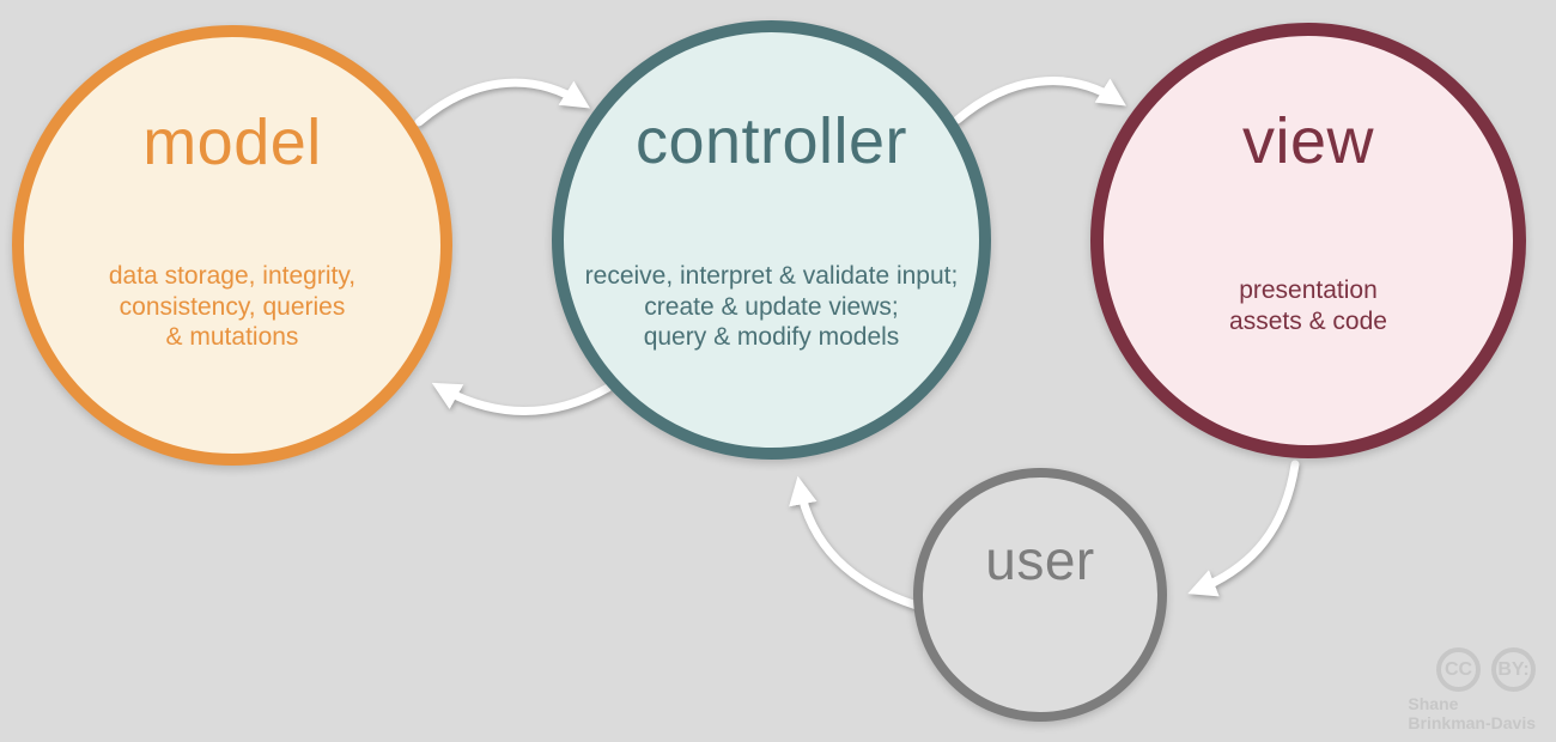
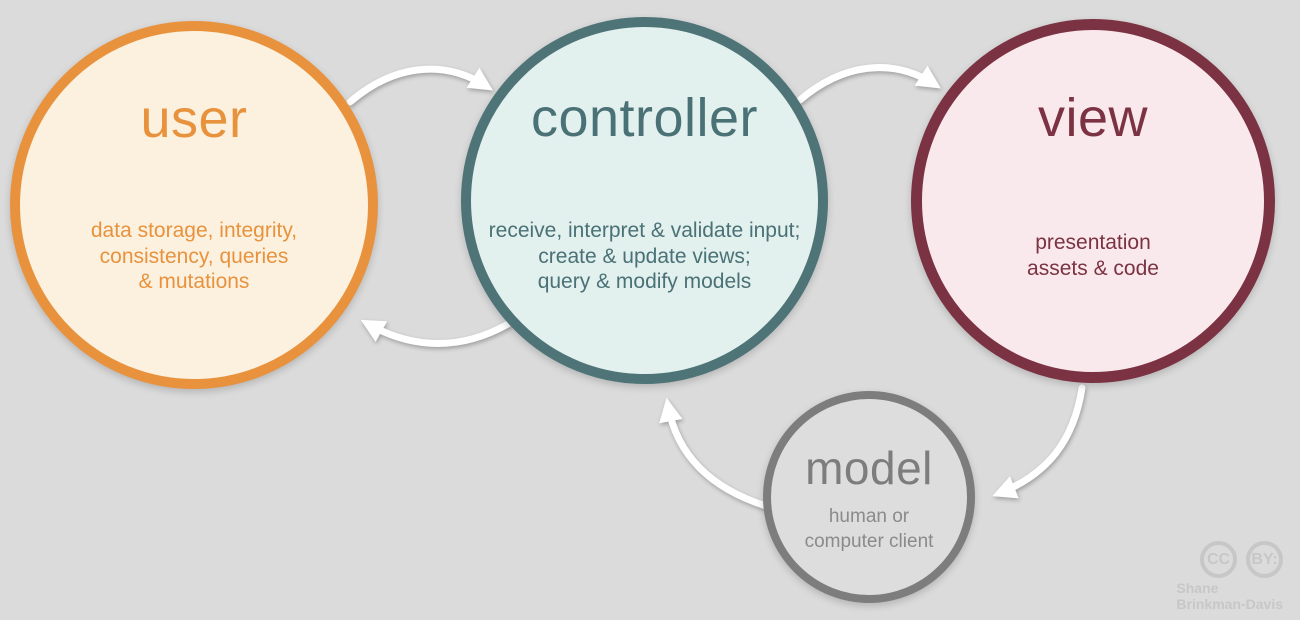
- model
+ user
  data storage, integrity,
  consistency, queries
  & mutations
  controller
  receive, interpret & validate input;
  create & update views;
  query & modify models
  view
  presentation
  assets & code
- user
+ model
+ human or
+ computer client
